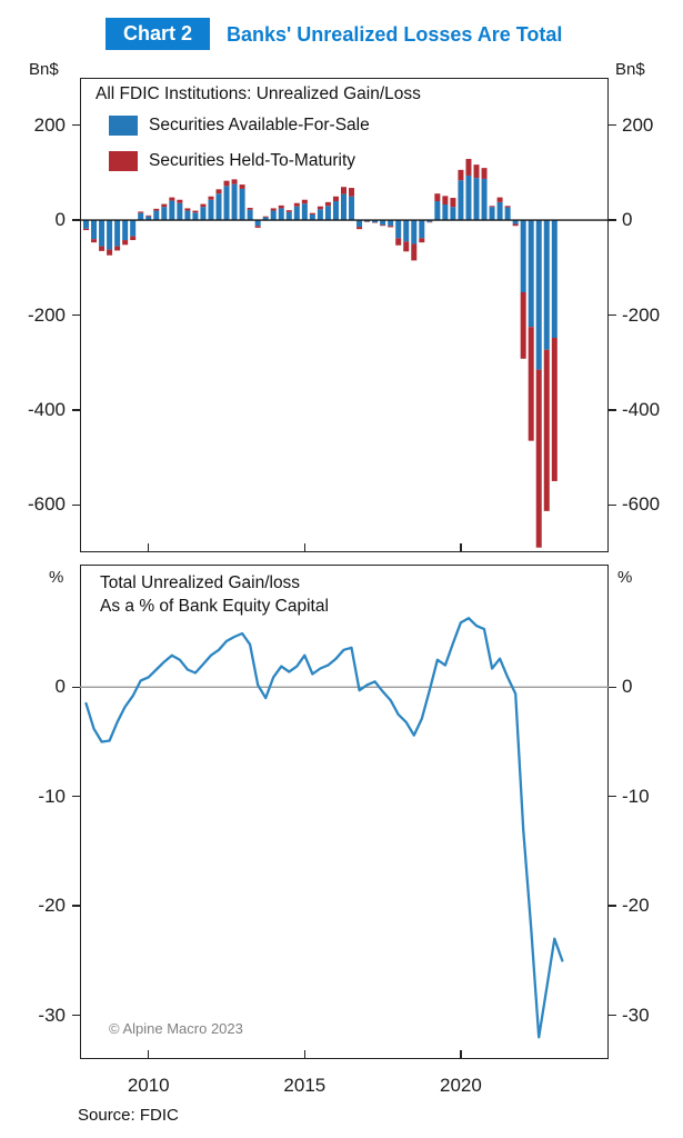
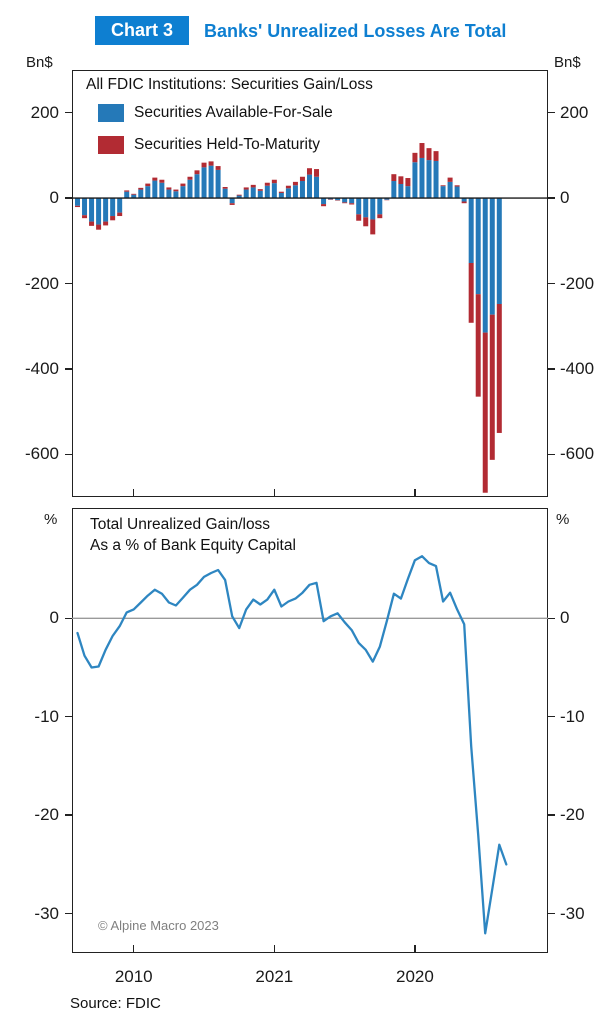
- Chart 2
+ Chart 3
  Banks' Unrealized Losses Are Total
  Bn$
  Bn$
- All FDIC Institutions: Unrealized Gain/Loss
+ All FDIC Institutions: Securities Gain/Loss
  Securities Available-For-Sale
  Securities Held-To-Maturity
  %
  %
  Total Unrealized Gain/loss
  As a % of Bank Equity Capital
  © Alpine Macro 2023
  Source: FDIC
  200
  200
  0
  0
  -200
  -200
  -400
  -400
  -600
  -600
  0
  0
  -10
  -10
  -20
  -20
  -30
  -30
  2010
- 2015
+ 2021
  2020
